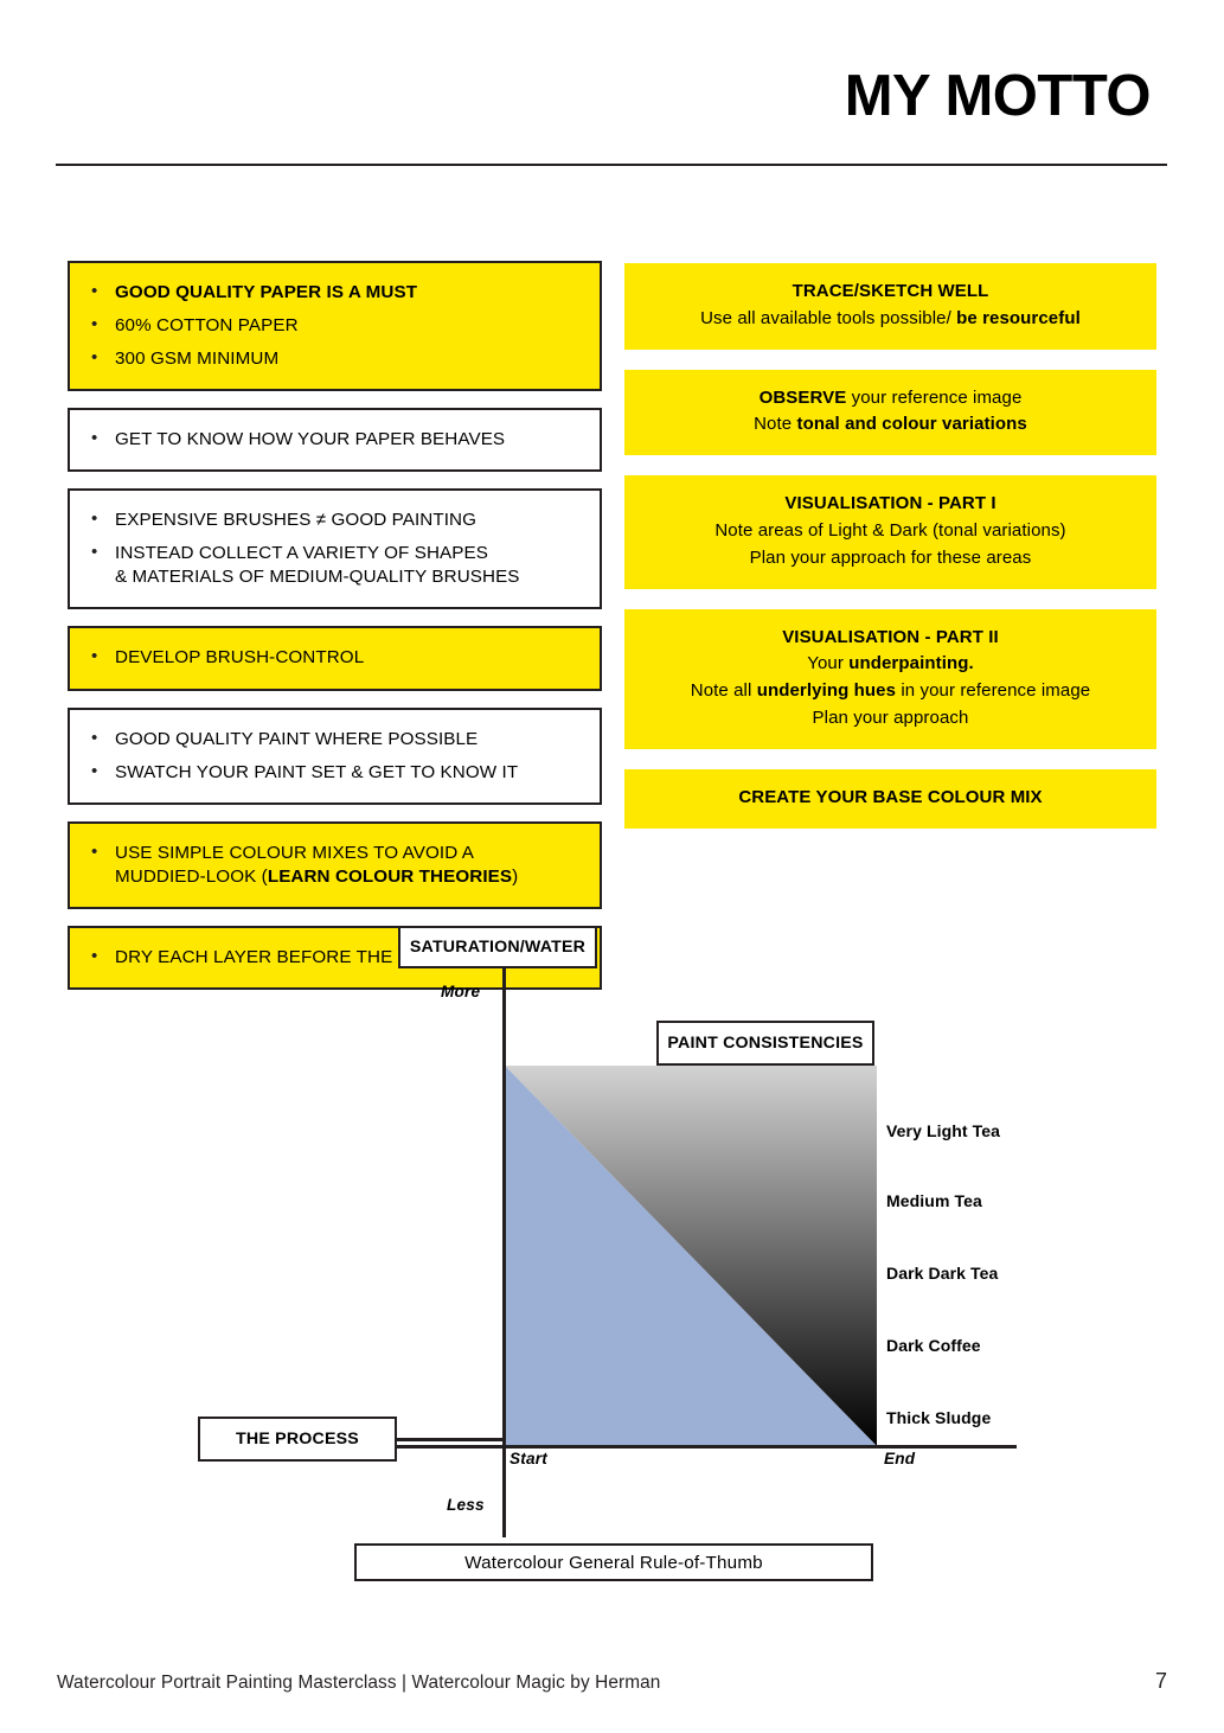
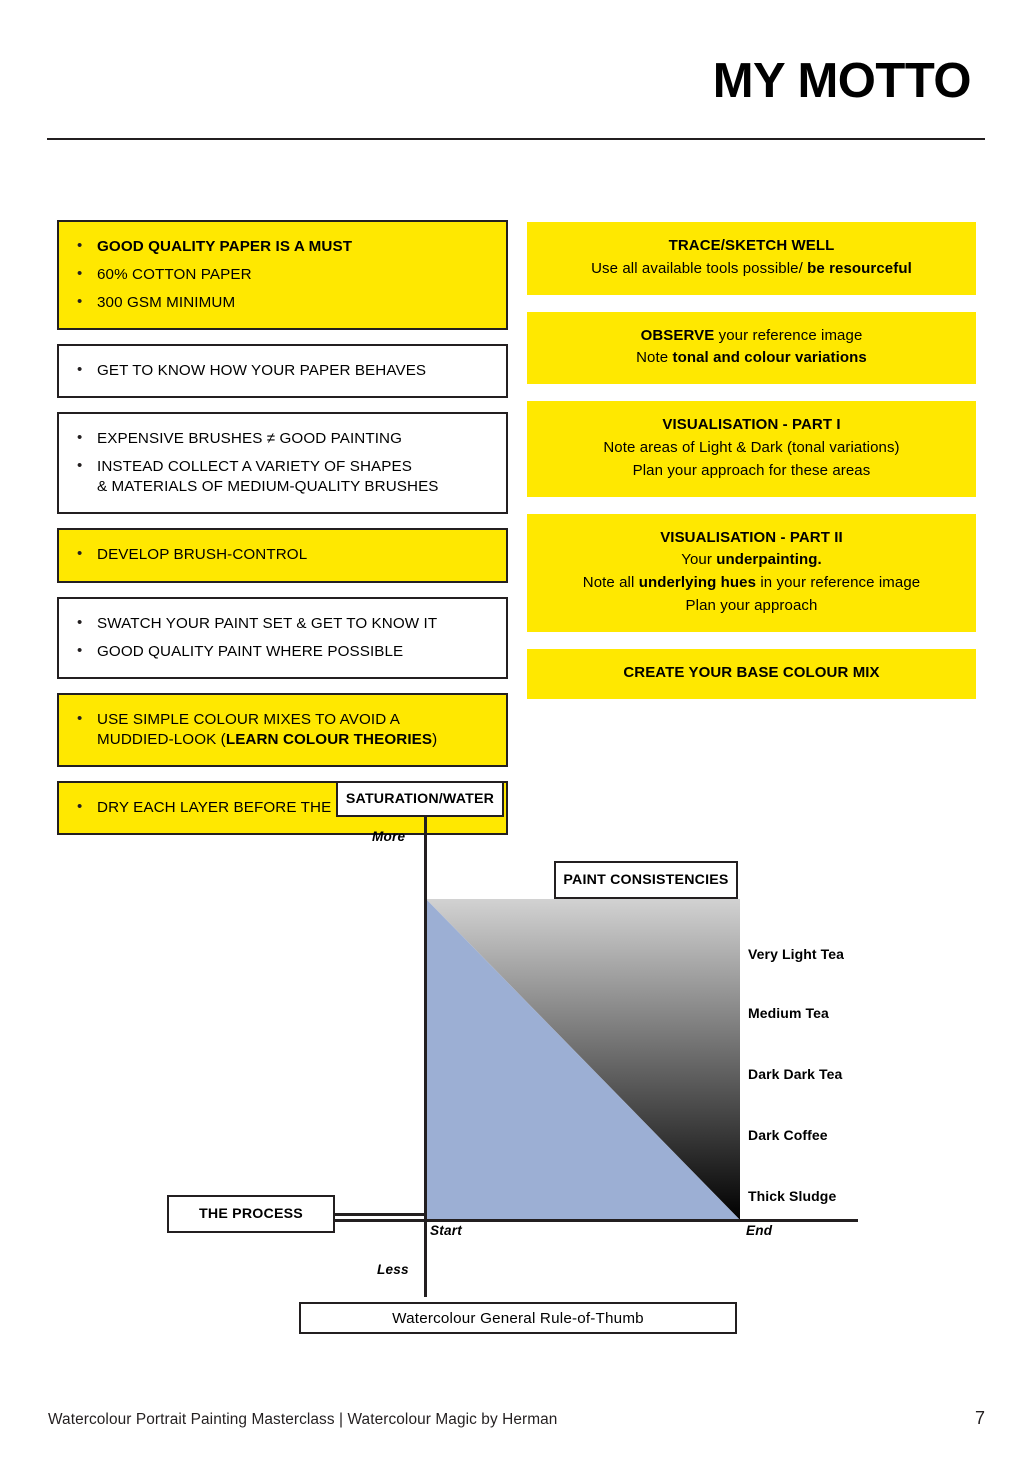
  MY MOTTO
  •
  GOOD QUALITY PAPER IS A MUST
  •
  60% COTTON PAPER
  •
  300 GSM MINIMUM
  •
  GET TO KNOW HOW YOUR PAPER BEHAVES
  •
  EXPENSIVE BRUSHES ≠ GOOD PAINTING
  •
  INSTEAD COLLECT A VARIETY OF SHAPES
  & MATERIALS OF MEDIUM-QUALITY BRUSHES
  •
  DEVELOP BRUSH-CONTROL
  •
- GOOD QUALITY PAINT WHERE POSSIBLE
+ SWATCH YOUR PAINT SET & GET TO KNOW IT
  •
- SWATCH YOUR PAINT SET & GET TO KNOW IT
+ GOOD QUALITY PAINT WHERE POSSIBLE
  •
  USE SIMPLE COLOUR MIXES TO AVOID A
  MUDDIED-LOOK (LEARN COLOUR THEORIES)
  •
  DRY EACH LAYER BEFORE THE
  TRACE/SKETCH WELL
  Use all available tools possible/ be resourceful
  OBSERVE your reference image
  Note tonal and colour variations
  VISUALISATION - PART I
  Note areas of Light & Dark (tonal variations)
  Plan your approach for these areas
  VISUALISATION - PART II
  Your underpainting.
  Note all underlying hues in your reference image
  Plan your approach
  CREATE YOUR BASE COLOUR MIX
  SATURATION/WATER
  PAINT CONSISTENCIES
  THE PROCESS
  Watercolour General Rule-of-Thumb
  More
  Less
  Start
  End
  Very Light Tea
  Medium Tea
  Dark Dark Tea
  Dark Coffee
  Thick Sludge
  Watercolour Portrait Painting Masterclass | Watercolour Magic by Herman
  7
